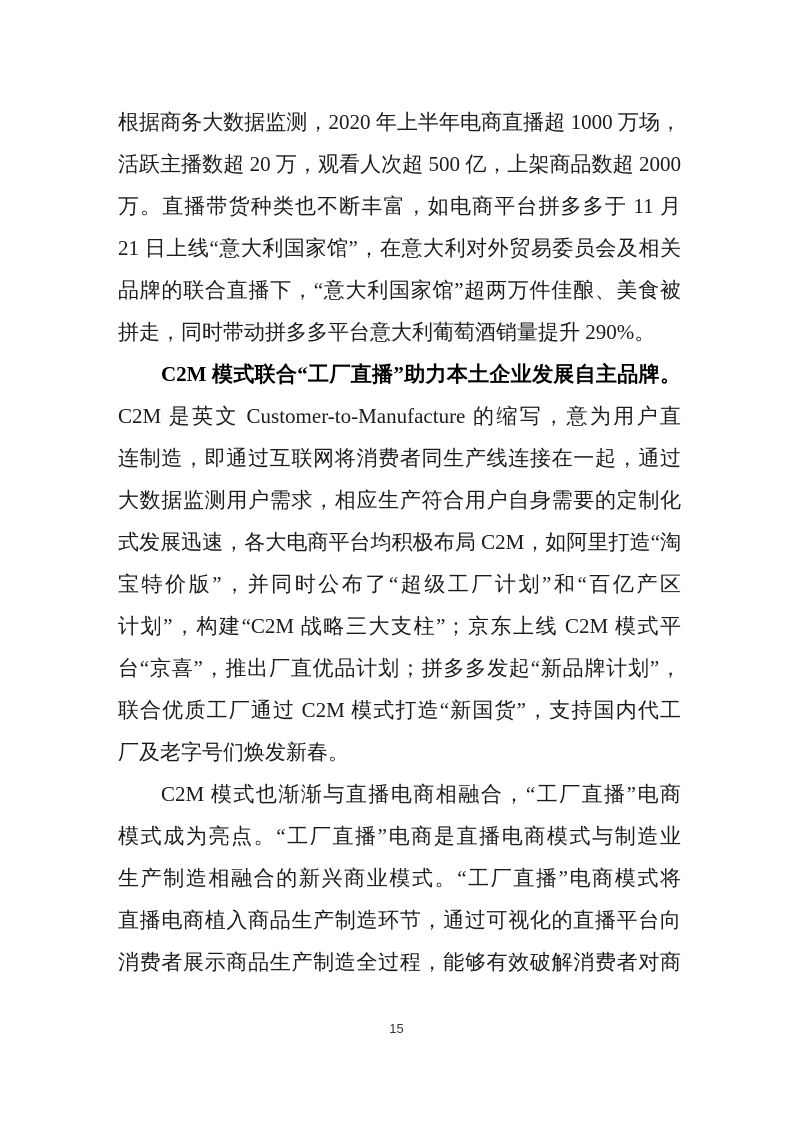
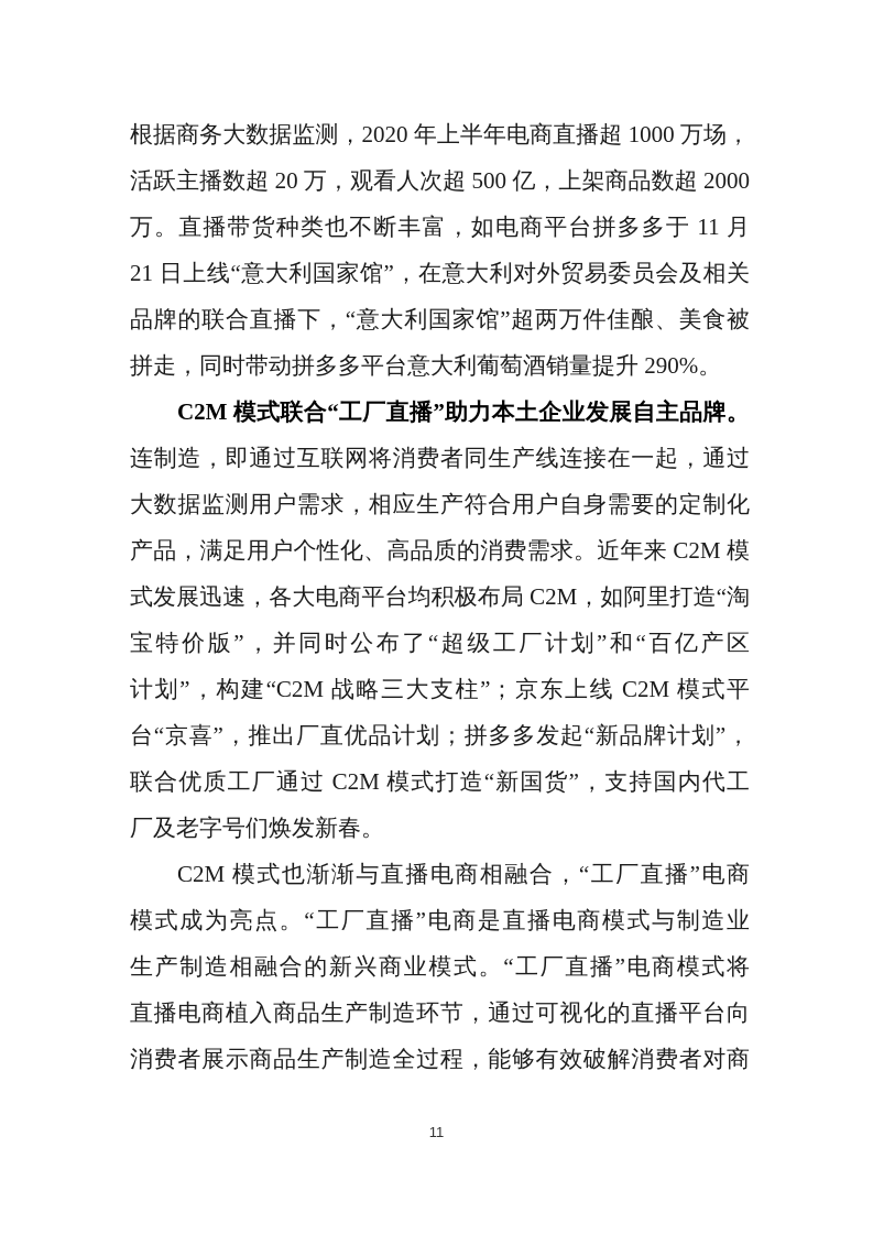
  根据商务大数据监测，2020 年上半年电商直播超 1000 万场，
  活跃主播数超 20 万，观看人次超 500 亿，上架商品数超 2000
  万。直播带货种类也不断丰富，如电商平台拼多多于 11 月
  21 日上线“意大利国家馆”，在意大利对外贸易委员会及相关
  品牌的联合直播下，“意大利国家馆”超两万件佳酿、美食被
  拼走，同时带动拼多多平台意大利葡萄酒销量提升 290%。
  C2M 模式联合“工厂直播”助力本土企业发展自主品牌。
- C2M 是英文 Customer-to-Manufacture 的缩写，意为用户直
  连制造，即通过互联网将消费者同生产线连接在一起，通过
  大数据监测用户需求，相应生产符合用户自身需要的定制化
+ 产品，满足用户个性化、高品质的消费需求。近年来 C2M 模
  式发展迅速，各大电商平台均积极布局 C2M，如阿里打造“淘
  宝特价版”，并同时公布了“超级工厂计划”和“百亿产区
  计划”，构建“C2M 战略三大支柱”；京东上线 C2M 模式平
  台“京喜”，推出厂直优品计划；拼多多发起“新品牌计划”，
  联合优质工厂通过 C2M 模式打造“新国货”，支持国内代工
  厂及老字号们焕发新春。
  C2M 模式也渐渐与直播电商相融合，“工厂直播”电商
  模式成为亮点。“工厂直播”电商是直播电商模式与制造业
  生产制造相融合的新兴商业模式。“工厂直播”电商模式将
  直播电商植入商品生产制造环节，通过可视化的直播平台向
  消费者展示商品生产制造全过程，能够有效破解消费者对商
- 15
+ 11
